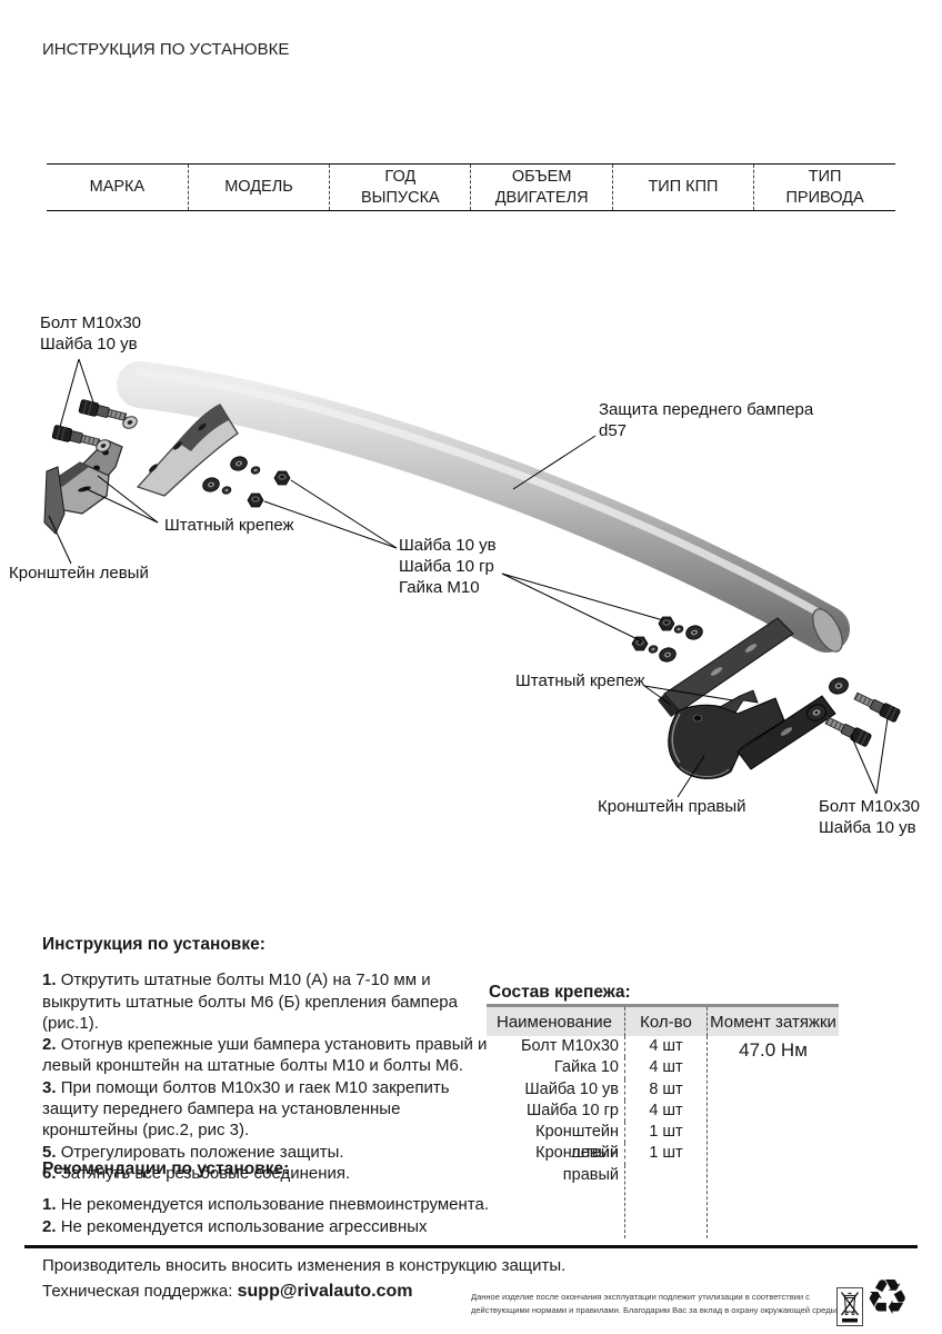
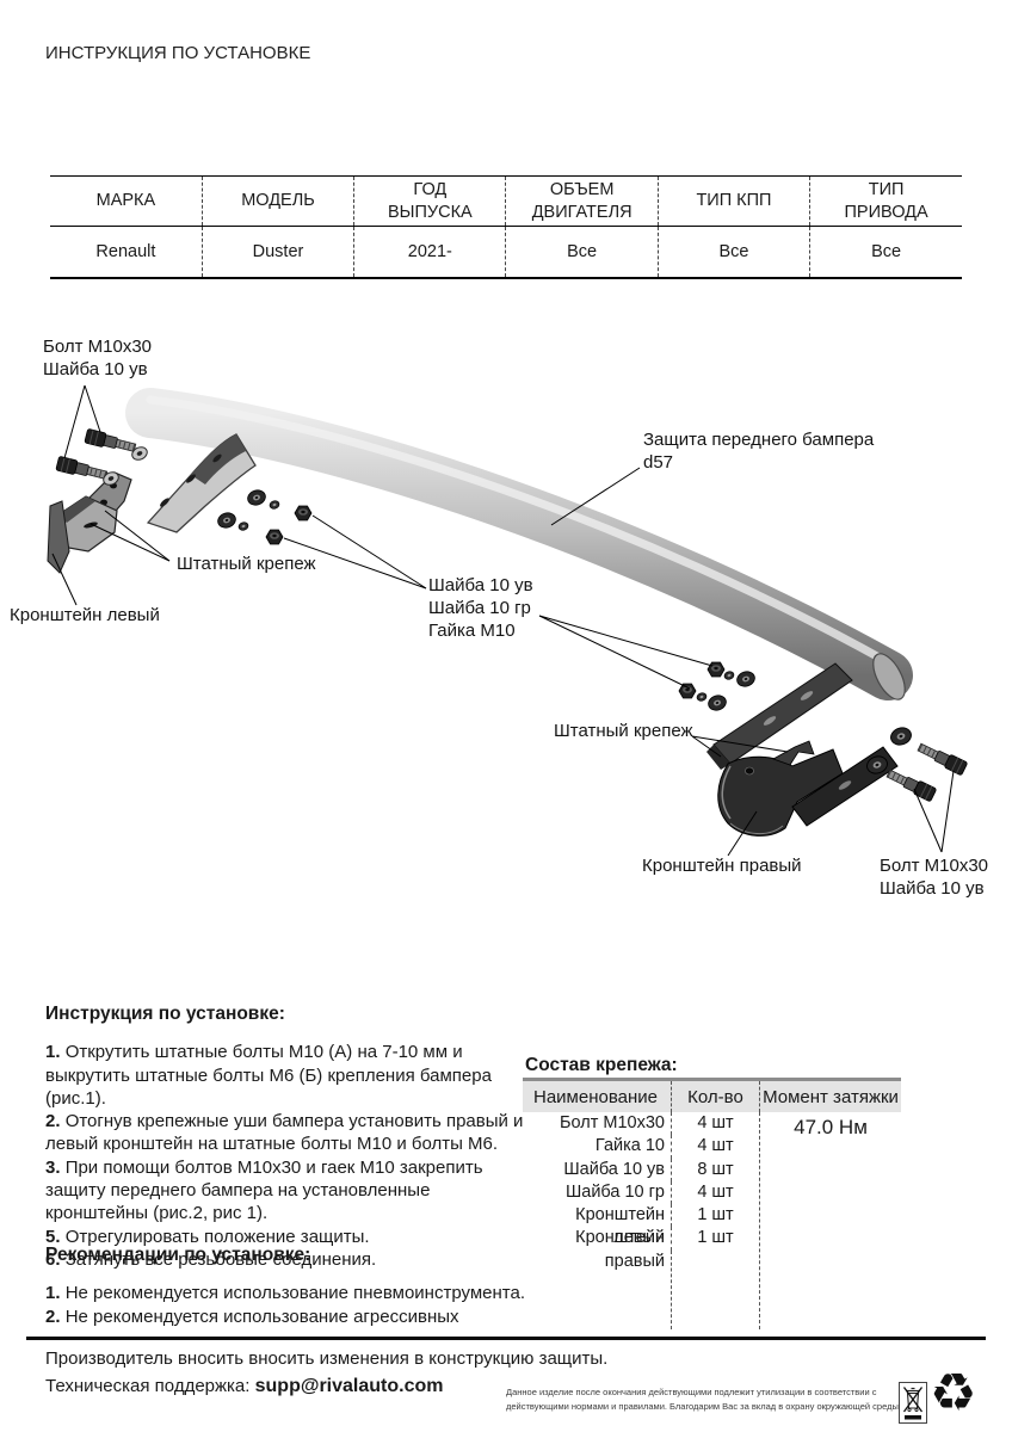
  ИНСТРУКЦИЯ ПО УСТАНОВКЕ
  МАРКА	МОДЕЛЬ	ГОД ВЫПУСКА	ОБЪЕМ ДВИГАТЕЛЯ	ТИП КПП	ТИП ПРИВОДА
+ Renault	Duster	2021-	Все	Все	Все
  Болт М10х30
  Шайба 10 ув
  Защита переднего бампера
  d57
  Штатный крепеж
  Шайба 10 ув
  Шайба 10 гр
  Гайка М10
  Кронштейн левый
  Штатный крепеж
  Кронштейн правый
  Болт М10х30
  Шайба 10 ув
  Инструкция по установке:
  1. Открутить штатные болты М10 (А) на 7-10 мм и выкрутить штатные болты М6 (Б) крепления бампера (рис.1).
  2. Отогнув крепежные уши бампера установить правый и левый кронштейн на штатные болты М10 и болты М6.
- 3. При помощи болтов М10х30 и гаек М10 закрепить защиту переднего бампера на установленные кронштейны (рис.2, рис 3).
+ 3. При помощи болтов М10х30 и гаек М10 закрепить защиту переднего бампера на установленные кронштейны (рис.2, рис 1).
  5. Отрегулировать положение защиты.
  6. Затянуть все резьбовые соединения.
  Рекомендации по установке:
  1. Не рекомендуется использование пневмоинструмента.
  2. Не рекомендуется использование агрессивных
  Состав крепежа:
  Наименование
  Кол-во
  Момент затяжки
  Болт М10х30
  4 шт
  47.0 Нм
  Гайка 10
  4 шт
  Шайба 10 ув
  8 шт
  Шайба 10 гр
  4 шт
  Кронштейн левый
  1 шт
  Кронштейн правый
  1 шт
  Производитель вносить вносить изменения в конструкцию защиты.
  Техническая поддержка: supp@rivalauto.com
- Данное изделие после окончания эксплуатации подлежит утилизации в соответствии с действующими нормами и правилами. Благодарим Вас за вклад в охрану окружающей среды
+ Данное изделие после окончания действующими подлежит утилизации в соответствии с действующими нормами и правилами. Благодарим Вас за вклад в охрану окружающей среды
  ♻
